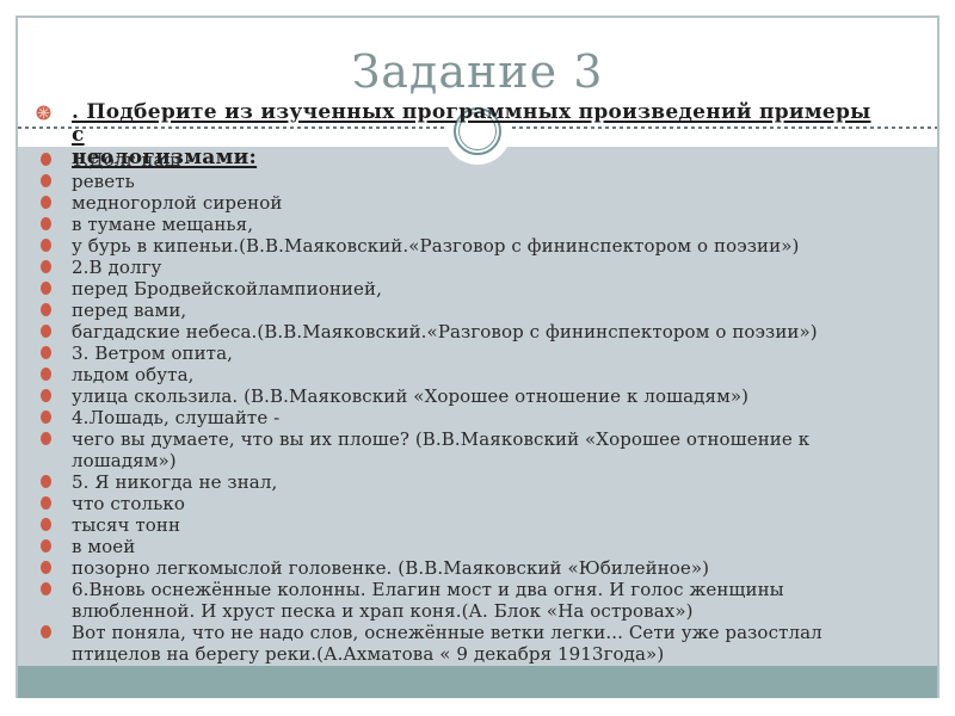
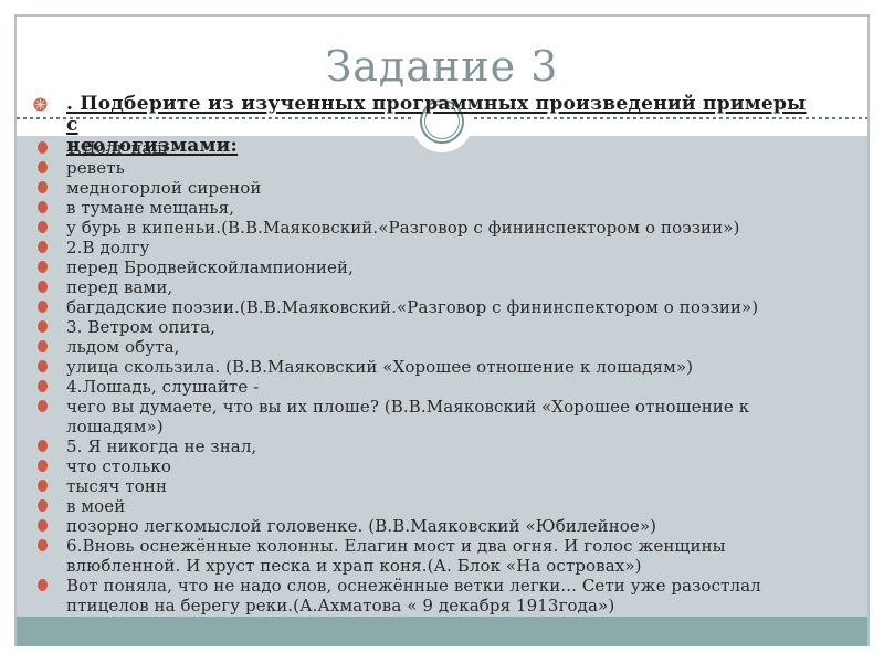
  Задание 3
  . Подберите из изученных программных произведений примеры с
  неологизмами:
  1.Долг наш -
  реветь
  медногорлой сиреной
  в тумане мещанья,
  у бурь в кипеньи.(В.В.Маяковский.«Разговор с фининспектором о поэзии»)
  2.В долгу
  перед Бродвейскойлампионией,
  перед вами,
- багдадские небеса.(В.В.Маяковский.«Разговор с фининспектором о поэзии»)
+ багдадские поэзии.(В.В.Маяковский.«Разговор с фининспектором о поэзии»)
  3. Ветром опита,
  льдом обута,
  улица скользила. (В.В.Маяковский «Хорошее отношение к лошадям»)
  4.Лошадь, слушайте -
  чего вы думаете, что вы их плоше? (В.В.Маяковский «Хорошее отношение к лошадям»)
  5. Я никогда не знал,
  что столько
  тысяч тонн
  в моей
  позорно легкомыслой головенке. (В.В.Маяковский «Юбилейное»)
  6.Вновь оснежённые колонны. Елагин мост и два огня. И голос женщины влюбленной. И хруст песка и храп коня.(А. Блок «На островах»)
  Вот поняла, что не надо слов, оснежённые ветки легки... Сети уже разостлал птицелов на берегу реки.(А.Ахматова « 9 декабря 1913года»)
